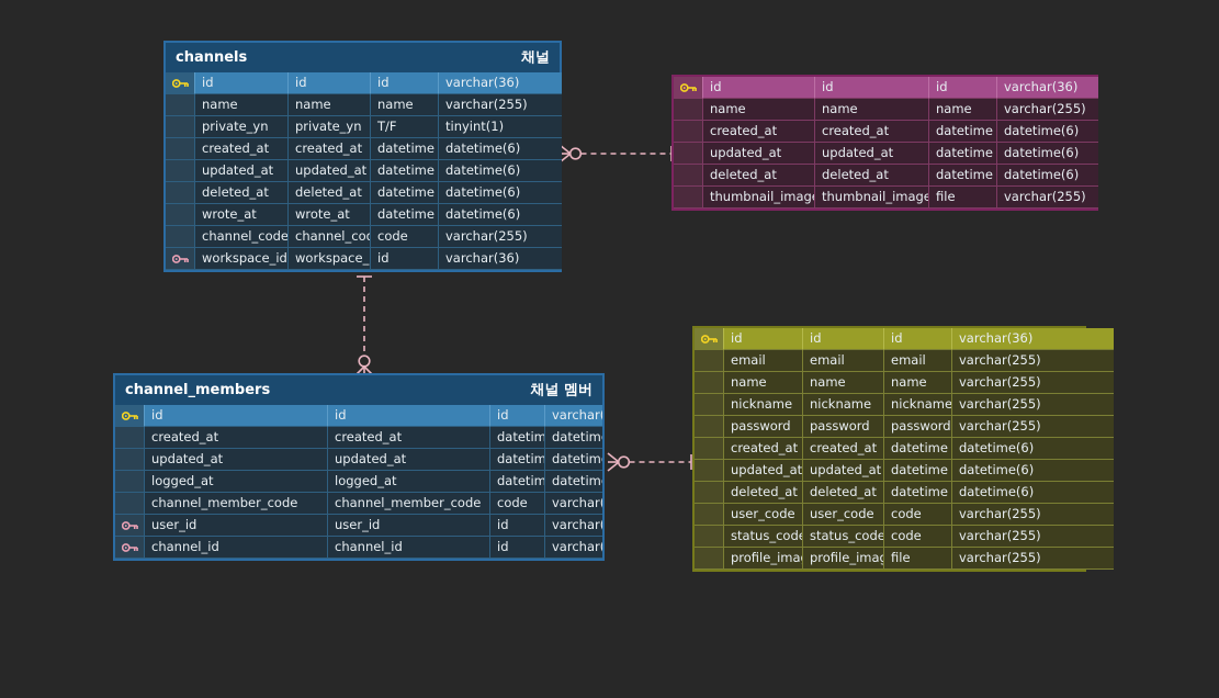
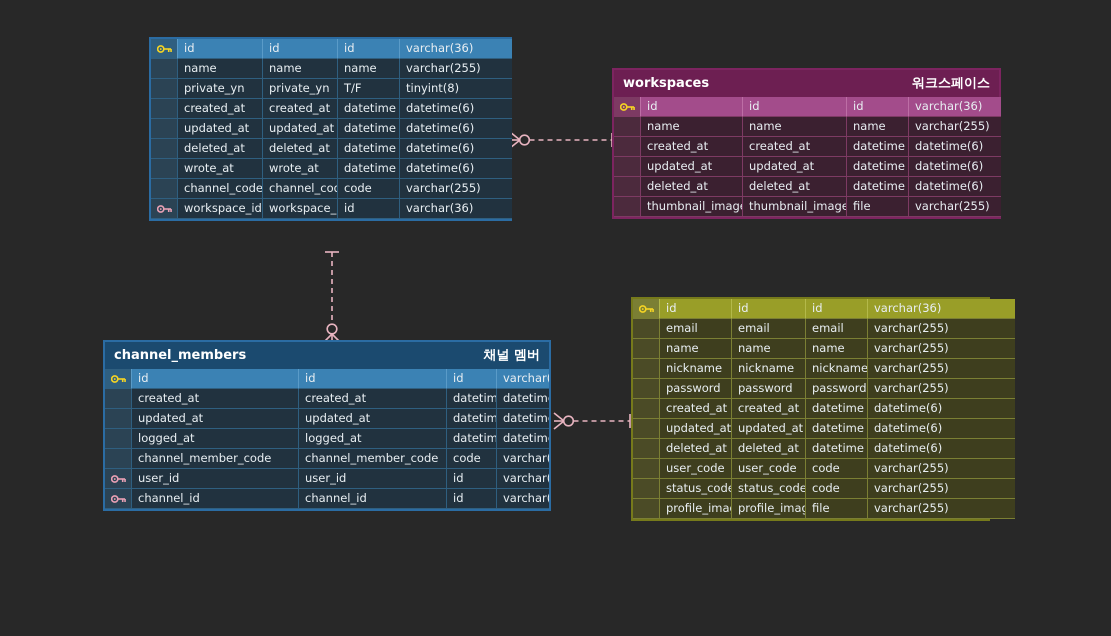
- channels
- 채널
  id
  id
  id
  varchar(36)
  name
  name
  name
  varchar(255)
  private_yn
  private_yn
  T/F
- tinyint(1)
+ tinyint(8)
  created_at
  created_at
  datetime
  datetime(6)
  updated_at
  updated_at
  datetime
  datetime(6)
  deleted_at
  deleted_at
  datetime
  datetime(6)
  wrote_at
  wrote_at
  datetime
  datetime(6)
  channel_code
  channel_co
  code
  varchar(255)
  workspace_id
  workspace_
  id
  varchar(36)
+ workspaces
+ 워크스페이스
  id
  id
  id
  varchar(36)
  name
  name
  name
  varchar(255)
  created_at
  created_at
  datetime
  datetime(6)
  updated_at
  updated_at
  datetime
  datetime(6)
  deleted_at
  deleted_at
  datetime
  datetime(6)
  thumbnail_imag
  thumbnail_image
  file
  varchar(255)
  channel_members
  채널 멤버
  id
  id
  id
  varchar(
  created_at
  created_at
  datetim
  updated_at
  updated_at
  datetim
  logged_at
  logged_at
  datetim
  channel_member_code
  channel_member_code
  code
  user_id
  user_id
  id
  varchar(
  channel_id
  channel_id
  id
  varchar(
  id
  id
  id
  varchar(36)
  email
  email
  email
  varchar(255)
  name
  name
  name
  varchar(255)
  nickname
  nickname
  nickname
  varchar(255)
  password
  password
  password
  varchar(255)
  created_at
  created_at
  datetime
  datetime(6)
  updated_at
  updated_at
  datetime
  datetime(6)
  deleted_at
  deleted_at
  datetime
  datetime(6)
  user_code
  user_code
  code
  varchar(255)
  status_cod
  status_code
  code
  varchar(255)
  profile_ima
  profile_ima
  file
  varchar(255)
